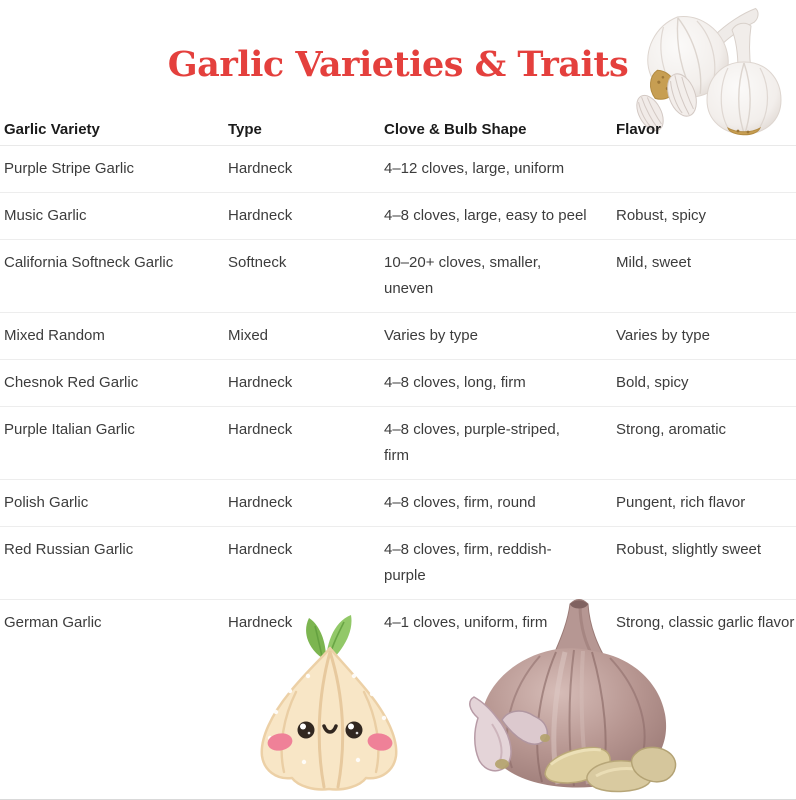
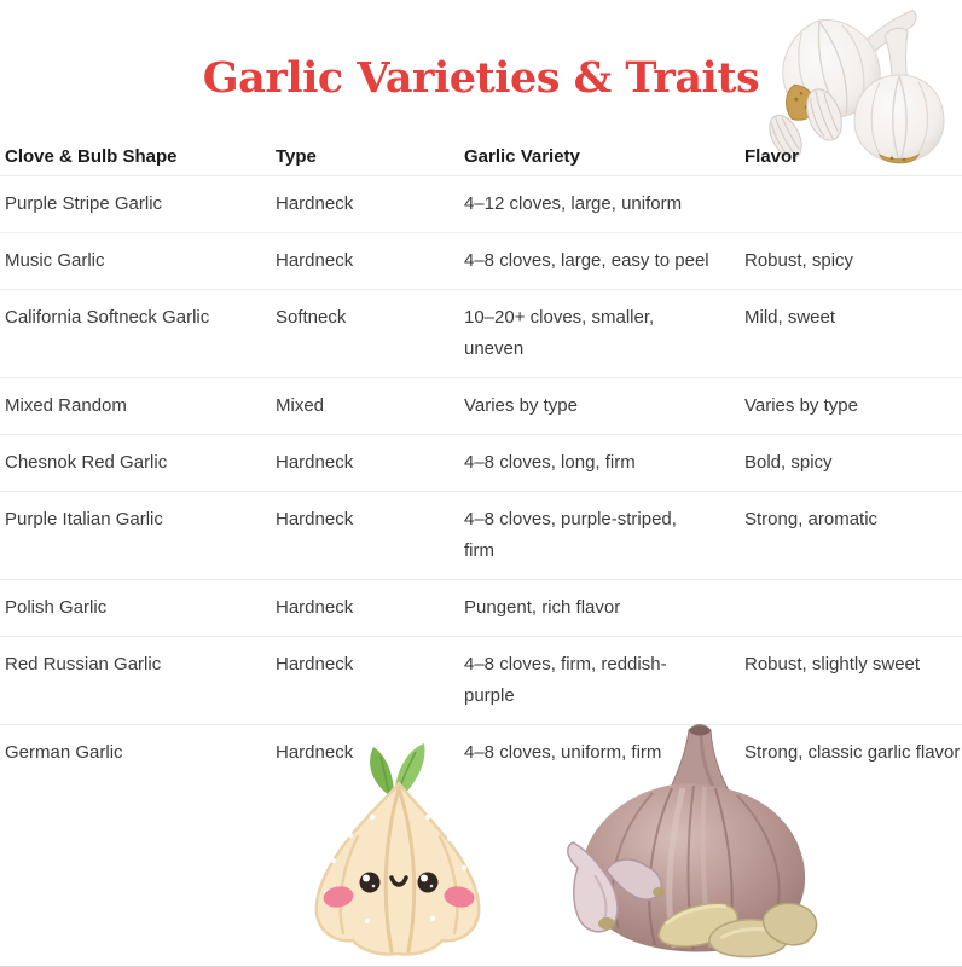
  Garlic Varieties & Traits
- Garlic Variety
+ Clove & Bulb Shape
  Type
- Clove & Bulb Shape
+ Garlic Variety
  Flavor
  Purple Stripe Garlic
  Hardneck
  4–12 cloves, large, uniform
  Music Garlic
  Hardneck
  4–8 cloves, large, easy to peel
  Robust, spicy
  California Softneck Garlic
  Softneck
  10–20+ cloves, smaller,
  uneven
  Mild, sweet
  Mixed Random
  Mixed
  Varies by type
  Varies by type
  Chesnok Red Garlic
  Hardneck
  4–8 cloves, long, firm
  Bold, spicy
  Purple Italian Garlic
  Hardneck
  4–8 cloves, purple-striped,
  firm
  Strong, aromatic
  Polish Garlic
  Hardneck
- 4–8 cloves, firm, round
  Pungent, rich flavor
  Red Russian Garlic
  Hardneck
  4–8 cloves, firm, reddish-
  purple
  Robust, slightly sweet
  German Garlic
  Hardneck
- 4–1 cloves, uniform, firm
+ 4–8 cloves, uniform, firm
  Strong, classic garlic flavor
